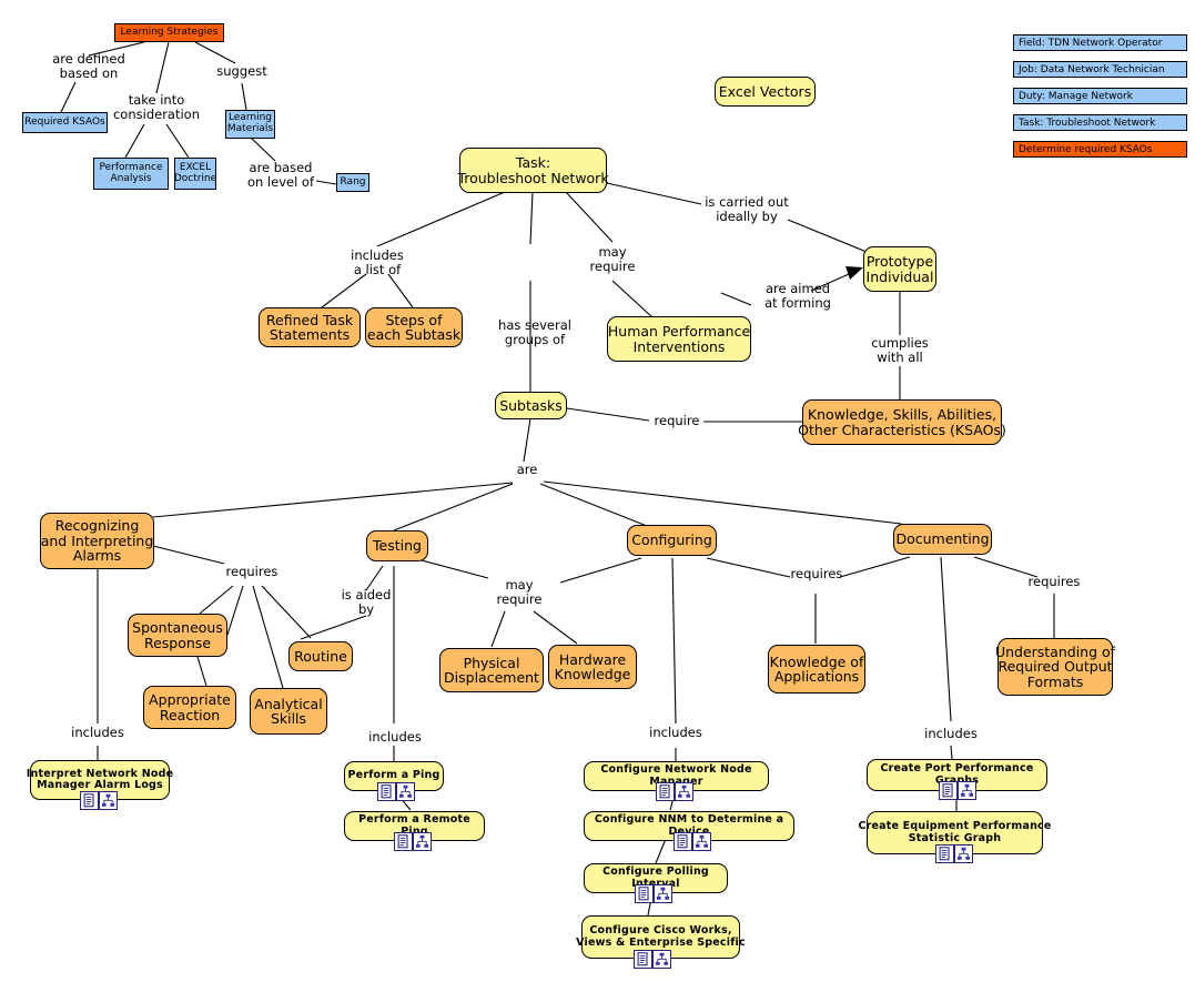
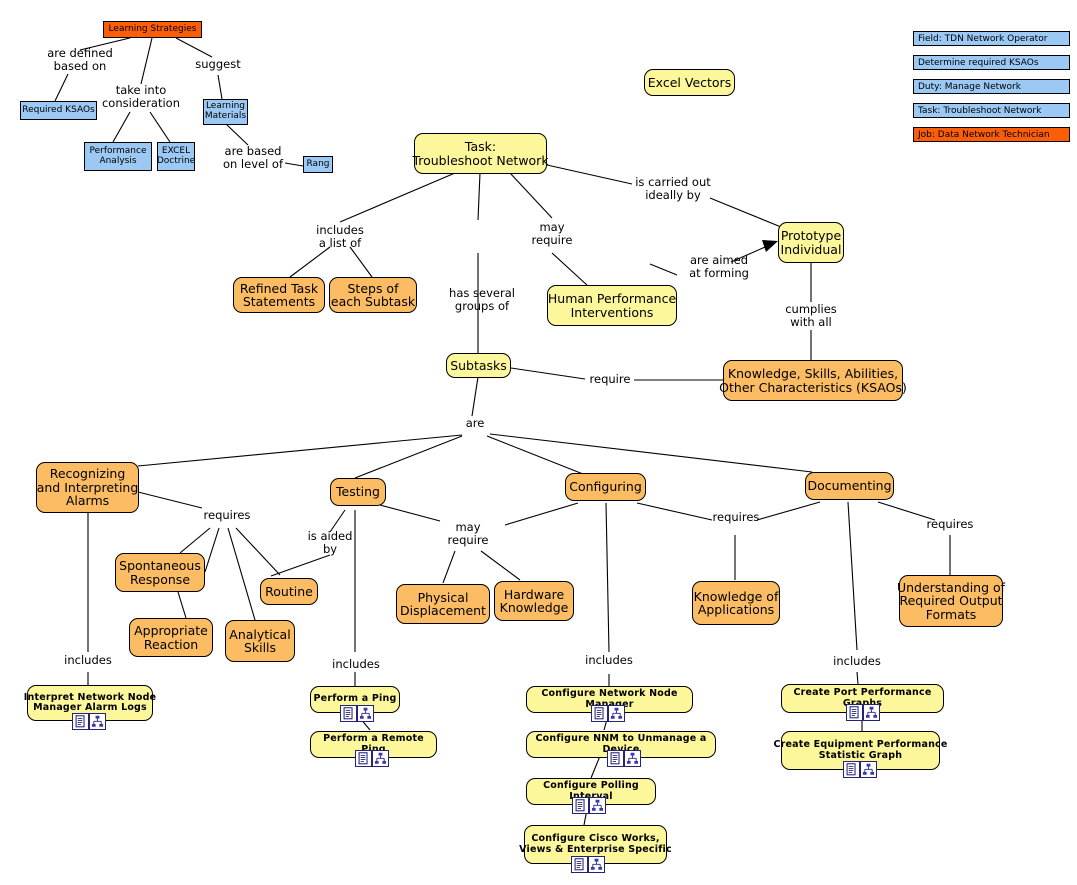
  are defined
  based on
  take into
  consideration
  suggest
  are based
  on level of
  is carried out
  ideally by
  includes
  a list of
  may
  require
  has several
  groups of
  are aimed
  at forming
  cumplies
  with all
  require
  are
  requires
  is aided
  by
  may
  require
  requires
  requires
  includes
  includes
  includes
  includes
  Learning Strategies
  Required KSAOs
  Performance
  Analysis
  EXCEL
  Doctrine
  Learning
  Materials
  Rang
  Field: TDN Network Operator
- Job: Data Network Technician
+ Determine required KSAOs
  Duty: Manage Network
  Task: Troubleshoot Network
- Determine required KSAOs
+ Job: Data Network Technician
  Excel Vectors
  Task:
  Troubleshoot Network
  Prototype
  Individual
  Human Performance
  Interventions
  Refined Task
  Statements
  Steps of
  each Subtask
  Subtasks
  Knowledge, Skills, Abilities,
  Other Characteristics (KSAOs)
  Recognizing
  and Interpreting
  Alarms
  Testing
  Configuring
  Documenting
  Spontaneous
  Response
  Appropriate
  Reaction
  Analytical
  Skills
  Routine
  Physical
  Displacement
  Hardware
  Knowledge
  Knowledge of
  Applications
  Understanding of
  Required Output
  Formats
  Interpret Network Node
  Manager Alarm Logs
  Perform a Ping
  Perform a Remote Ping
  Configure Network Node Manager
- Configure NNM to Determine a Device
+ Configure NNM to Unmanage a Device
  Configure Polling Interval
  Configure Cisco Works,
  Views & Enterprise Specific
  Create Port Performance Graphs
  Create Equipment Performance
  Statistic Graph
